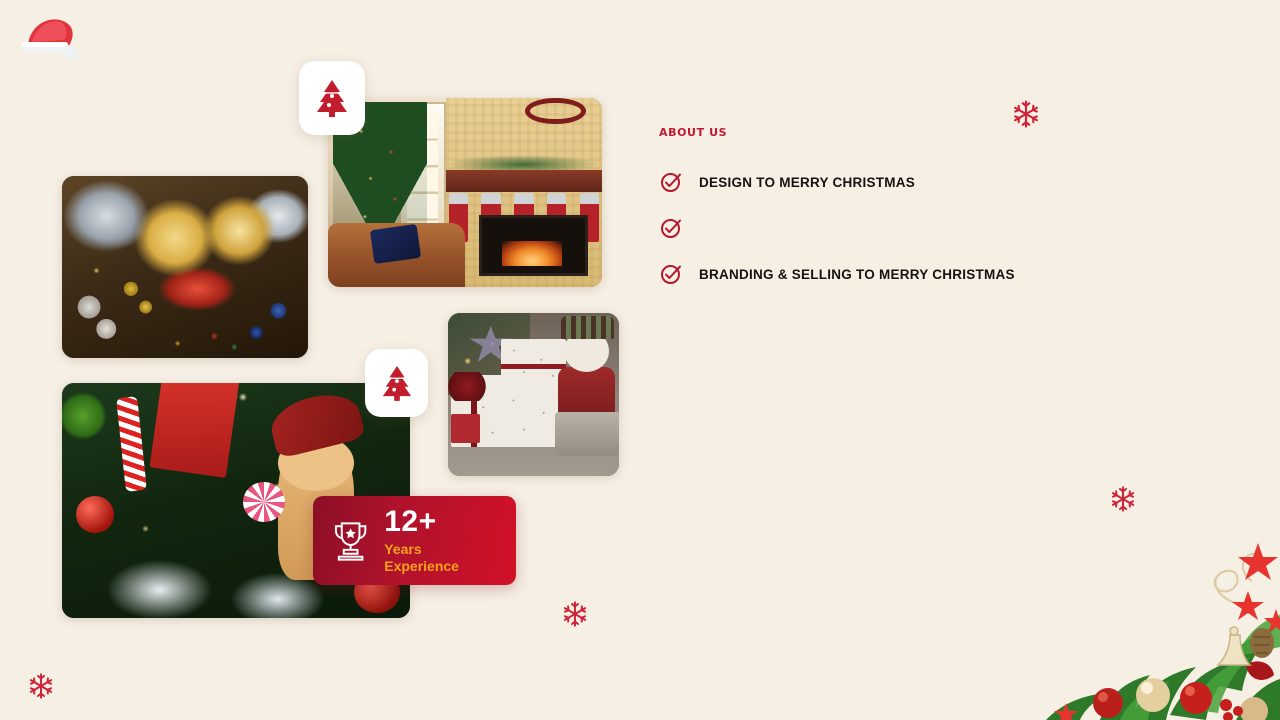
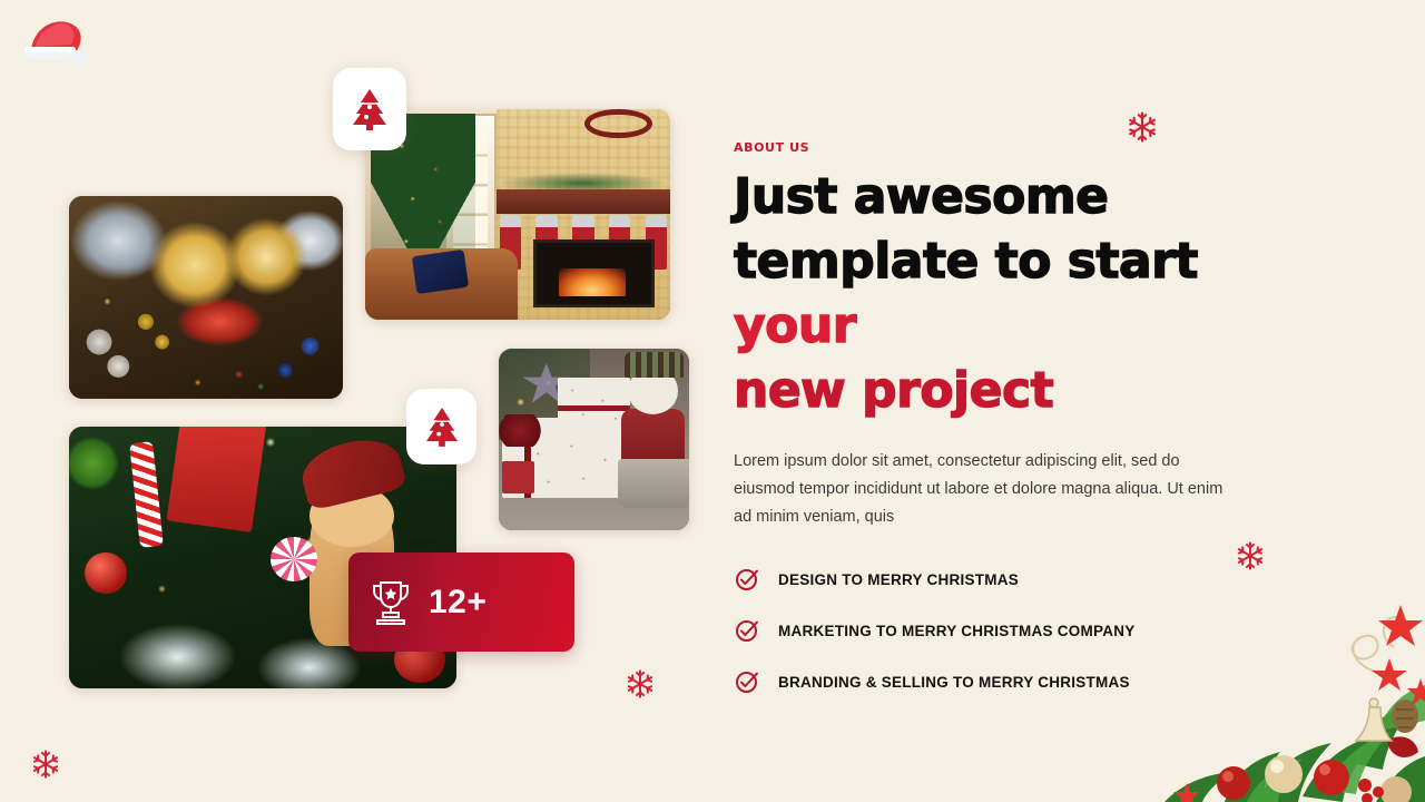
  12+
- Years Experience
  ABOUT US
+ Just awesome
+ template to start your
+ new project
+ Lorem ipsum dolor sit amet, consectetur adipiscing elit, sed do eiusmod tempor incididunt ut labore et dolore magna aliqua. Ut enim ad minim veniam, quis
  DESIGN TO MERRY CHRISTMAS
+ MARKETING TO MERRY CHRISTMAS COMPANY
  BRANDING & SELLING TO MERRY CHRISTMAS
